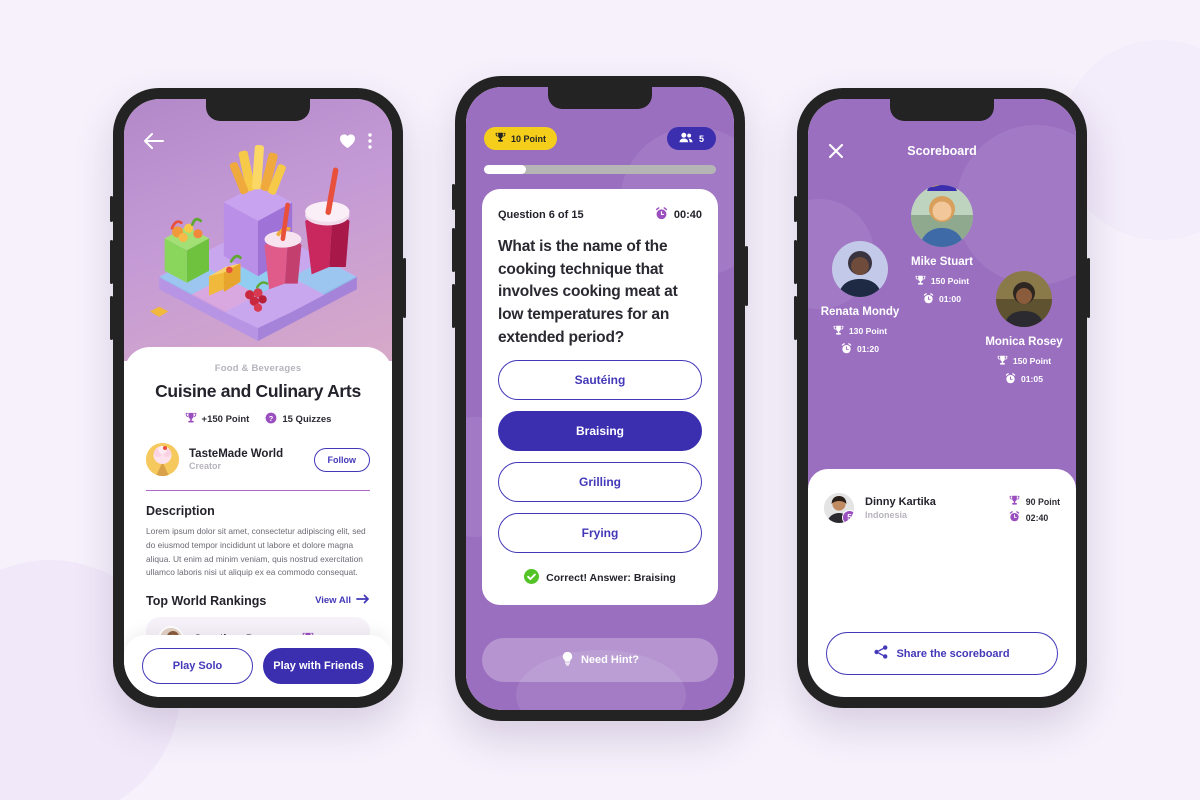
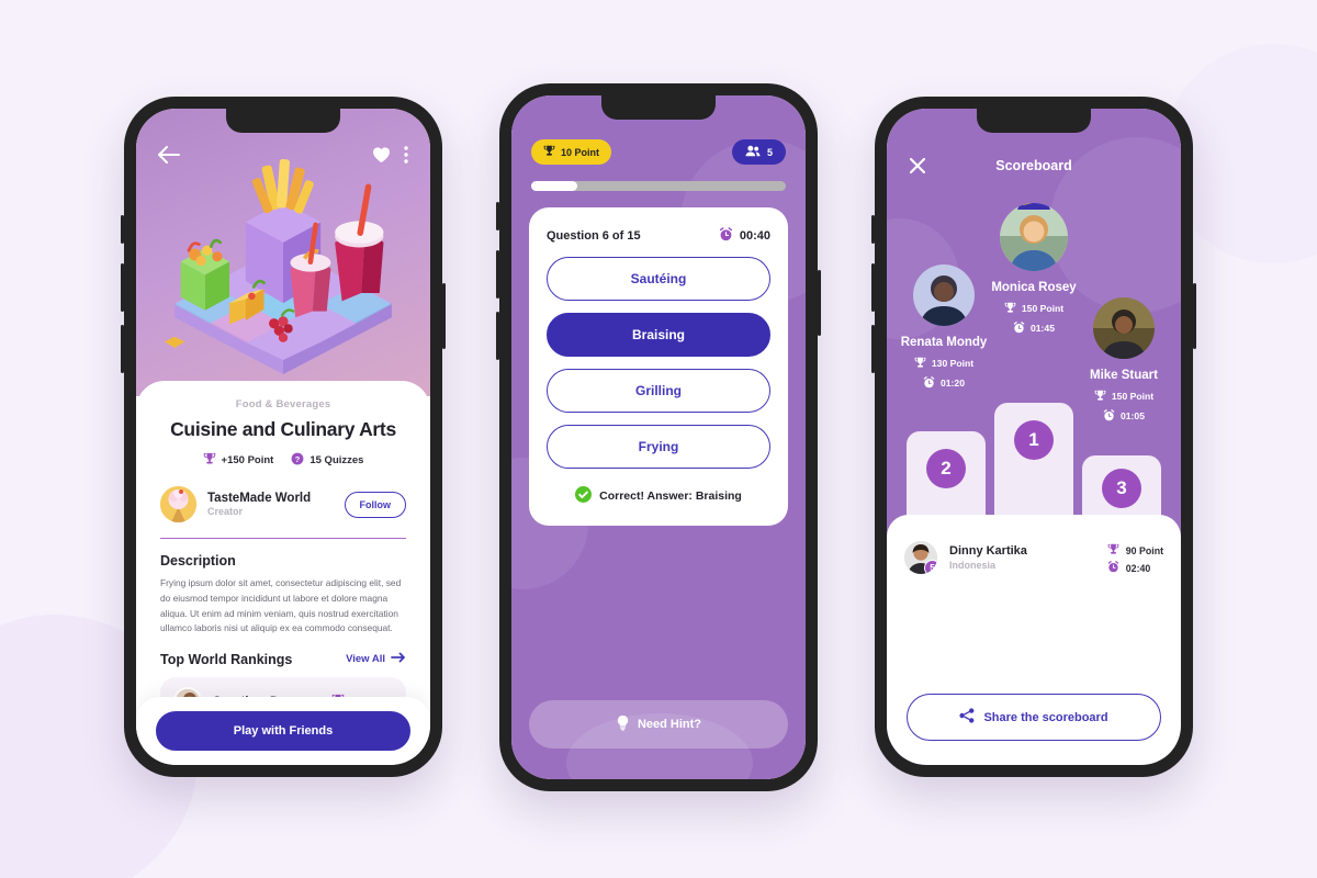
  Food & Beverages
  Cuisine and Culinary Arts
  +150 Point
  ?
  15 Quizzes
  TasteMade World
  Creator
  Follow
  Description
- Lorem ipsum dolor sit amet, consectetur adipiscing elit, sed do eiusmod tempor incididunt ut labore et dolore magna aliqua. Ut enim ad minim veniam, quis nostrud exercitation ullamco laboris nisi ut aliquip ex ea commodo consequat.
+ Frying ipsum dolor sit amet, consectetur adipiscing elit, sed do eiusmod tempor incididunt ut labore et dolore magna aliqua. Ut enim ad minim veniam, quis nostrud exercitation ullamco laboris nisi ut aliquip ex ea commodo consequat.
  Top World Rankings
  View All
- Play Solo
  Play with Friends
  10 Point
  5
  Question 6 of 15
  00:40
- What is the name of the cooking technique that involves cooking meat at low temperatures for an extended period?
  SautéingBraisingGrillingFrying
  Correct! Answer: Braising
  Need Hint?
  Scoreboard
  Renata Mondy
  130 Point
  01:20
- Mike Stuart
+ Monica Rosey
  150 Point
- 01:00
+ 01:45
- Monica Rosey
+ Mike Stuart
  150 Point
  01:05
+ 2
+ 3
+ 1
  5
  Dinny Kartika
  Indonesia
  90 Point
  02:40
  Share the scoreboard
